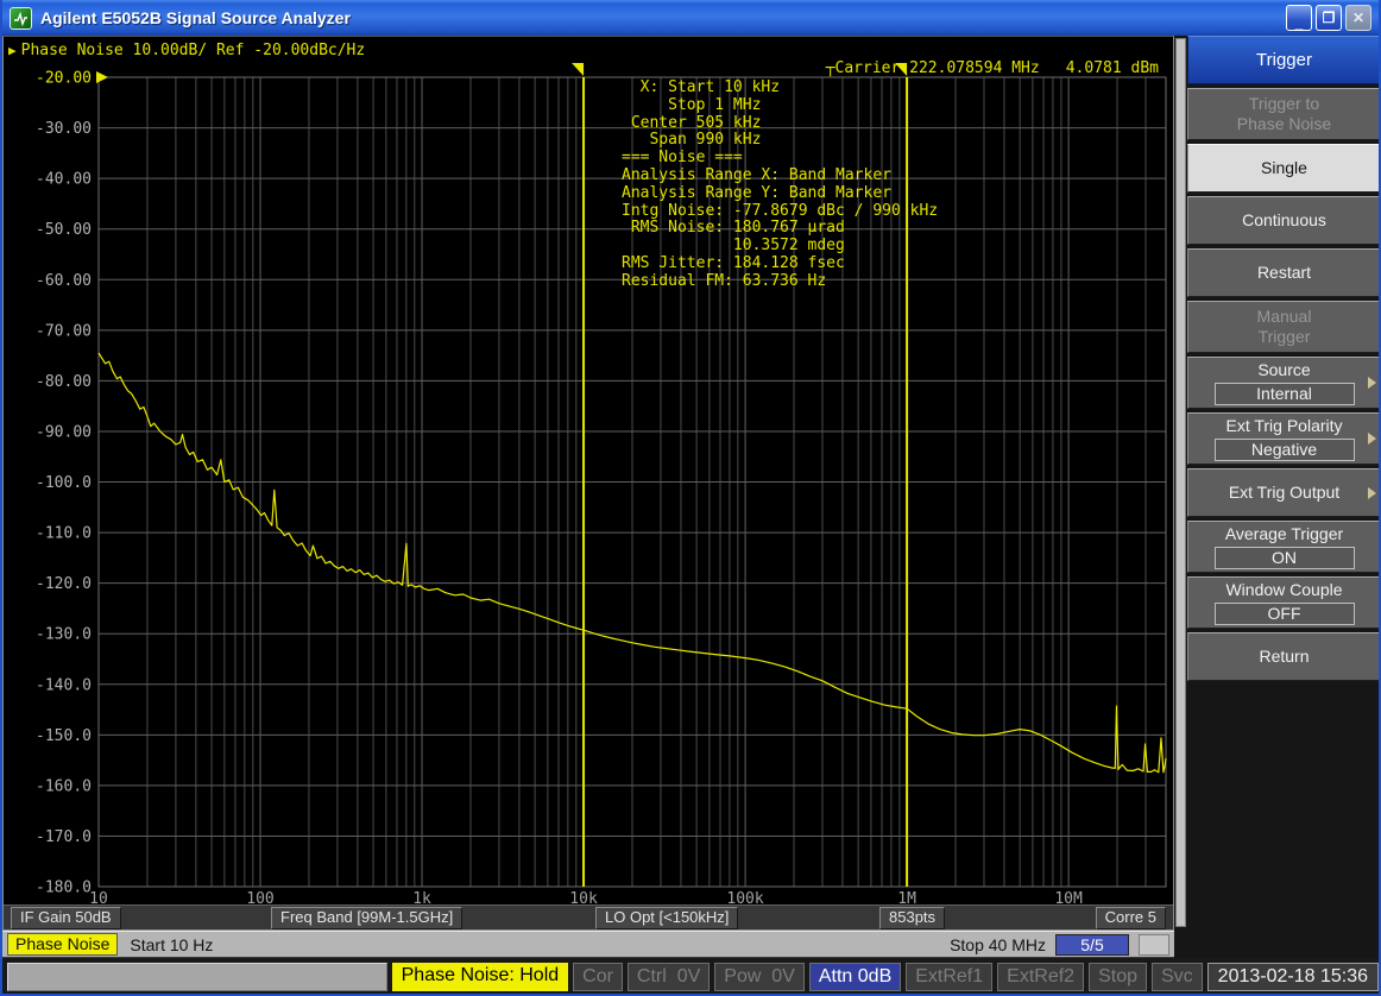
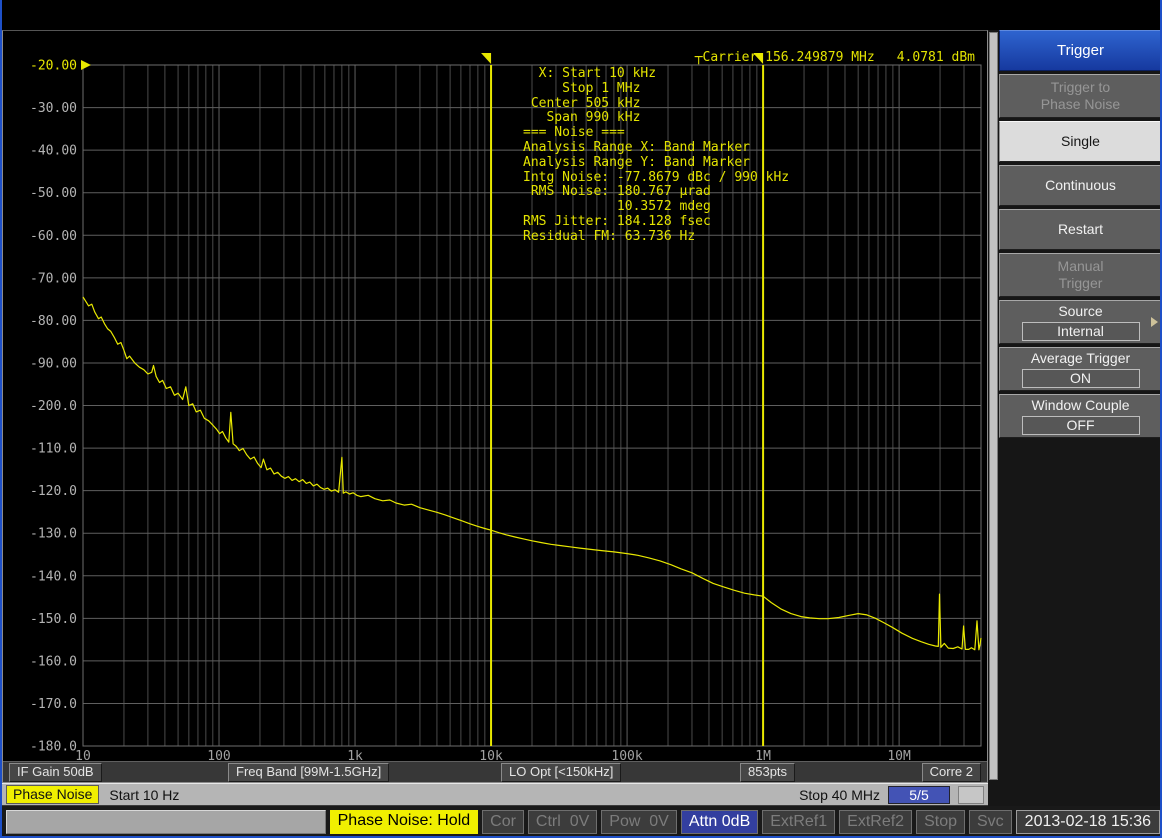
- Agilent E5052B Signal Source Analyzer
- _
- ❐
- ✕
- ▶
- Phase Noise 10.00dB/ Ref -20.00dBc/Hz
  -20.00
  -30.00
  -40.00
  -50.00
  -60.00
  -70.00
  -80.00
  -90.00
- -100.0
+ -200.0
  -110.0
  -120.0
  -130.0
  -140.0
  -150.0
  -160.0
  -170.0
  -180.0
  10
  100
  1k
  10k
  100k
  1M
  10M
- ┬Carrier 222.078594 MHz 4.0781 dBm
+ ┬Carrier 156.249879 MHz 4.0781 dBm
  X: Start 10 kHz
  Stop 1 MHz
  Center 505 kHz
  Span 990 kHz
  === Noise ===
  Analysis Range X: Band Marker
  Analysis Range Y: Band Marker
  Intg Noise: -77.8679 dBc / 990 kHz
  RMS Noise: 180.767 μrad
  10.3572 mdeg
  RMS Jitter: 184.128 fsec
  Residual FM: 63.736 Hz
  IF Gain 50dB
  Freq Band [99M-1.5GHz]
  LO Opt [<150kHz]
  853pts
- Corre 5
+ Corre 2
  Phase Noise
  Start 10 Hz
  Stop 40 MHz
  5/5
  Phase Noise: Hold
  Cor
  Ctrl 0V
  Pow 0V
  Attn 0dB
  ExtRef1
  ExtRef2
  Stop
  Svc
  2013-02-18 15:36
  Trigger
  Trigger to
  Phase Noise
  Single
  Continuous
  Restart
  Manual
  Trigger
  Source
  Internal
- Ext Trig Polarity
- Negative
- Ext Trig Output
  Average Trigger
  ON
  Window Couple
  OFF
- Return
